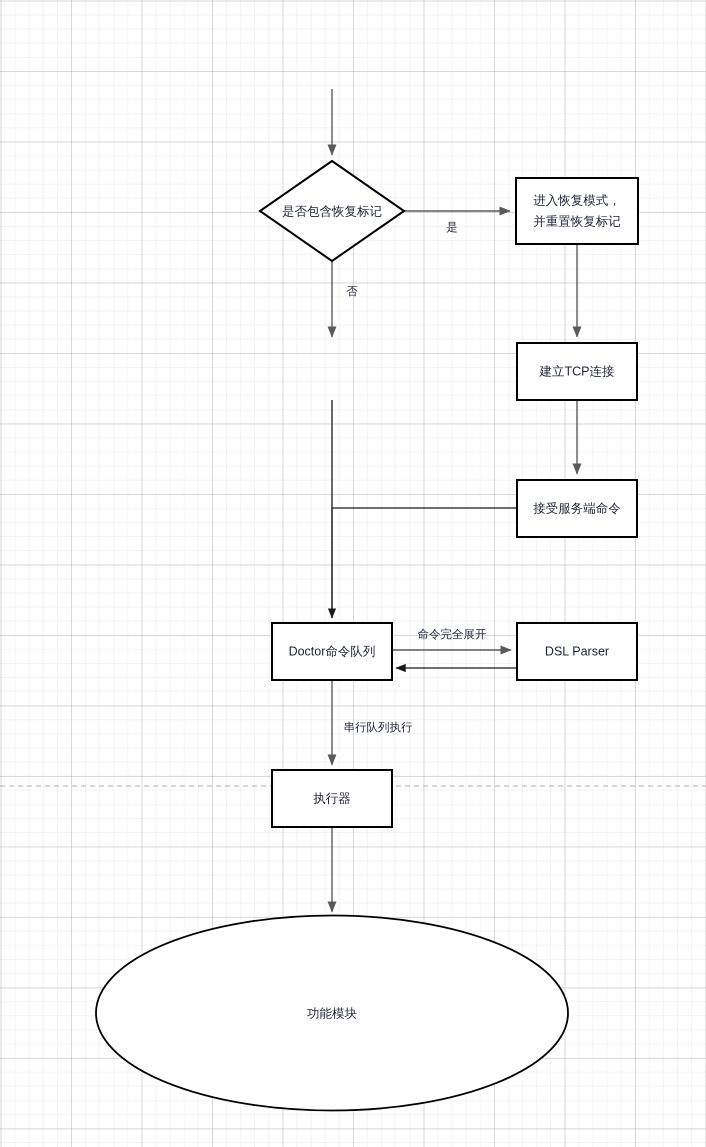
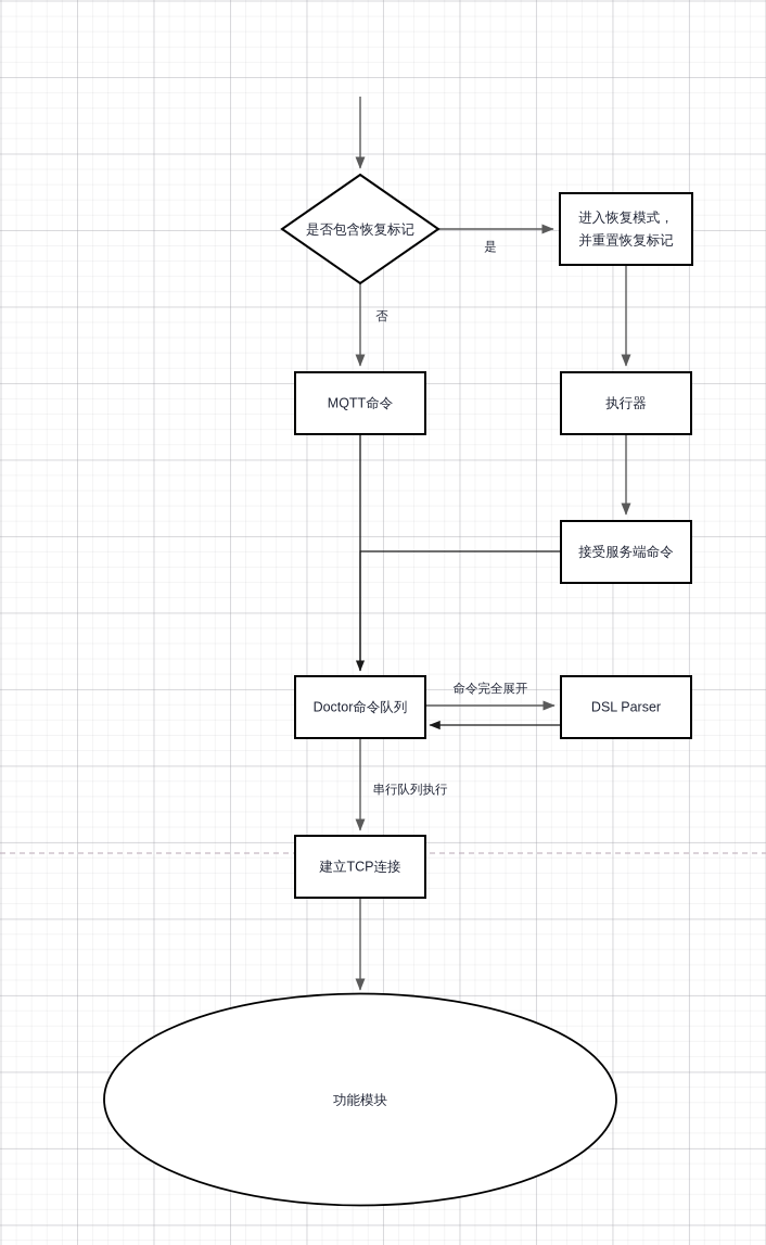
  是否包含恢复标记
  进入恢复模式，
  并重置恢复标记
+ MQTT命令
- 建立TCP连接
+ 执行器
  接受服务端命令
  Doctor命令队列
  DSL Parser
- 执行器
+ 建立TCP连接
  功能模块
  是
  否
  命令完全展开
  串行队列执行
